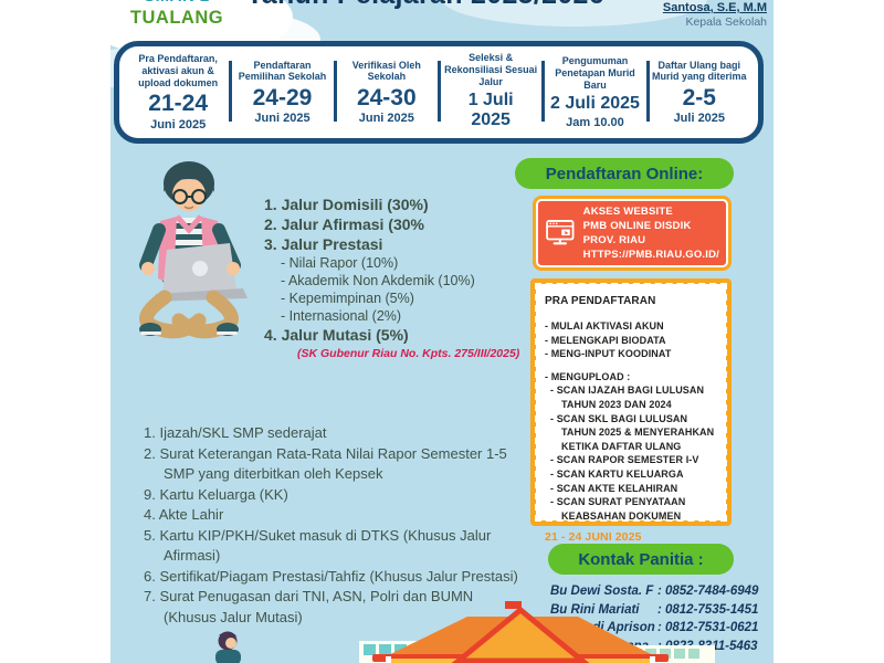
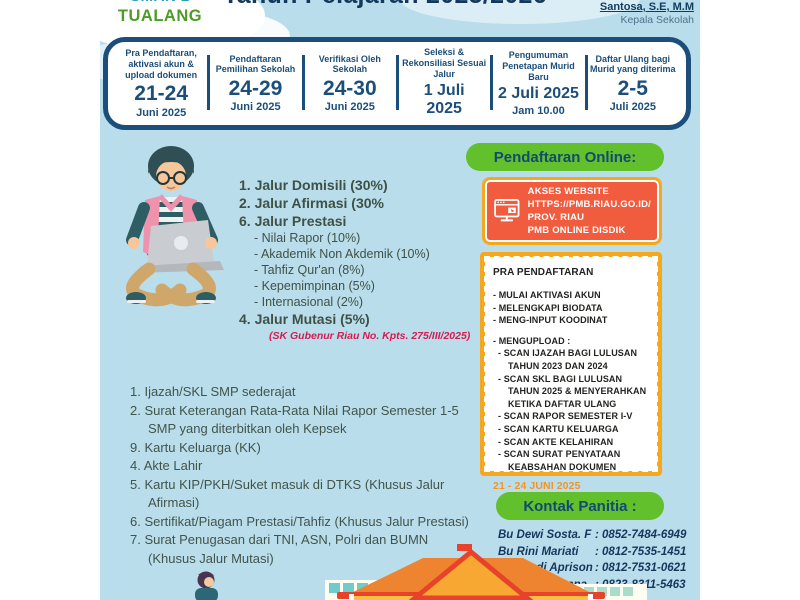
  TUALANG
  Santosa, S.E, M.M
  Kepala Sekolah
  Pra Pendaftaran, aktivasi akun & upload dokumen
  21-24
  Juni 2025
  Pendaftaran Pemilihan Sekolah
  24-29
  Juni 2025
  Verifikasi Oleh Sekolah
  24-30
  Juni 2025
  Seleksi & Rekonsiliasi Sesuai Jalur
  1 Juli
  2025
  Pengumuman Penetapan Murid Baru
  2 Juli 2025
  Jam 10.00
  Daftar Ulang bagi Murid yang diterima
  2-5
  Juli 2025
  1. Jalur Domisili (30%)
  2. Jalur Afirmasi (30%
- 3. Jalur Prestasi
+ 6. Jalur Prestasi
  - Nilai Rapor (10%)
  - Akademik Non Akdemik (10%)
+ - Tahfiz Qur'an (8%)
  - Kepemimpinan (5%)
  - Internasional (2%)
  4. Jalur Mutasi (5%)
  (SK Gubenur Riau No. Kpts. 275/III/2025)
  1. Ijazah/SKL SMP sederajat
  2. Surat Keterangan Rata-Rata Nilai Rapor Semester 1-5 SMP yang diterbitkan oleh Kepsek
  9. Kartu Keluarga (KK)
  4. Akte Lahir
  5. Kartu KIP/PKH/Suket masuk di DTKS (Khusus Jalur Afirmasi)
  6. Sertifikat/Piagam Prestasi/Tahfiz (Khusus Jalur Prestasi)
  7. Surat Penugasan dari TNI, ASN, Polri dan BUMN (Khusus Jalur Mutasi)
  Pendaftaran Online:
  AKSES WEBSITE
- PMB ONLINE DISDIK
+ HTTPS://PMB.RIAU.GO.ID/
  PROV. RIAU
- HTTPS://PMB.RIAU.GO.ID/
+ PMB ONLINE DISDIK
  PRA PENDAFTARAN
  - MULAI AKTIVASI AKUN
  - MELENGKAPI BIODATA
  - MENG-INPUT KOODINAT
  - MENGUPLOAD :
  - SCAN IJAZAH BAGI LULUSAN TAHUN 2023 DAN 2024
  - SCAN SKL BAGI LULUSAN TAHUN 2025 & MENYERAHKAN KETIKA DAFTAR ULANG
  - SCAN RAPOR SEMESTER I-V
  - SCAN KARTU KELUARGA
  - SCAN AKTE KELAHIRAN
  - SCAN SURAT PENYATAAN KEABSAHAN DOKUMEN
  21 - 24 JUNI 2025
  Kontak Panitia :
  Bu Dewi Sosta. F
  :
  0852-7484-6949
  Bu Rini Mariati
  :
  0812-7535-1451
  :
  0812-7531-0621
